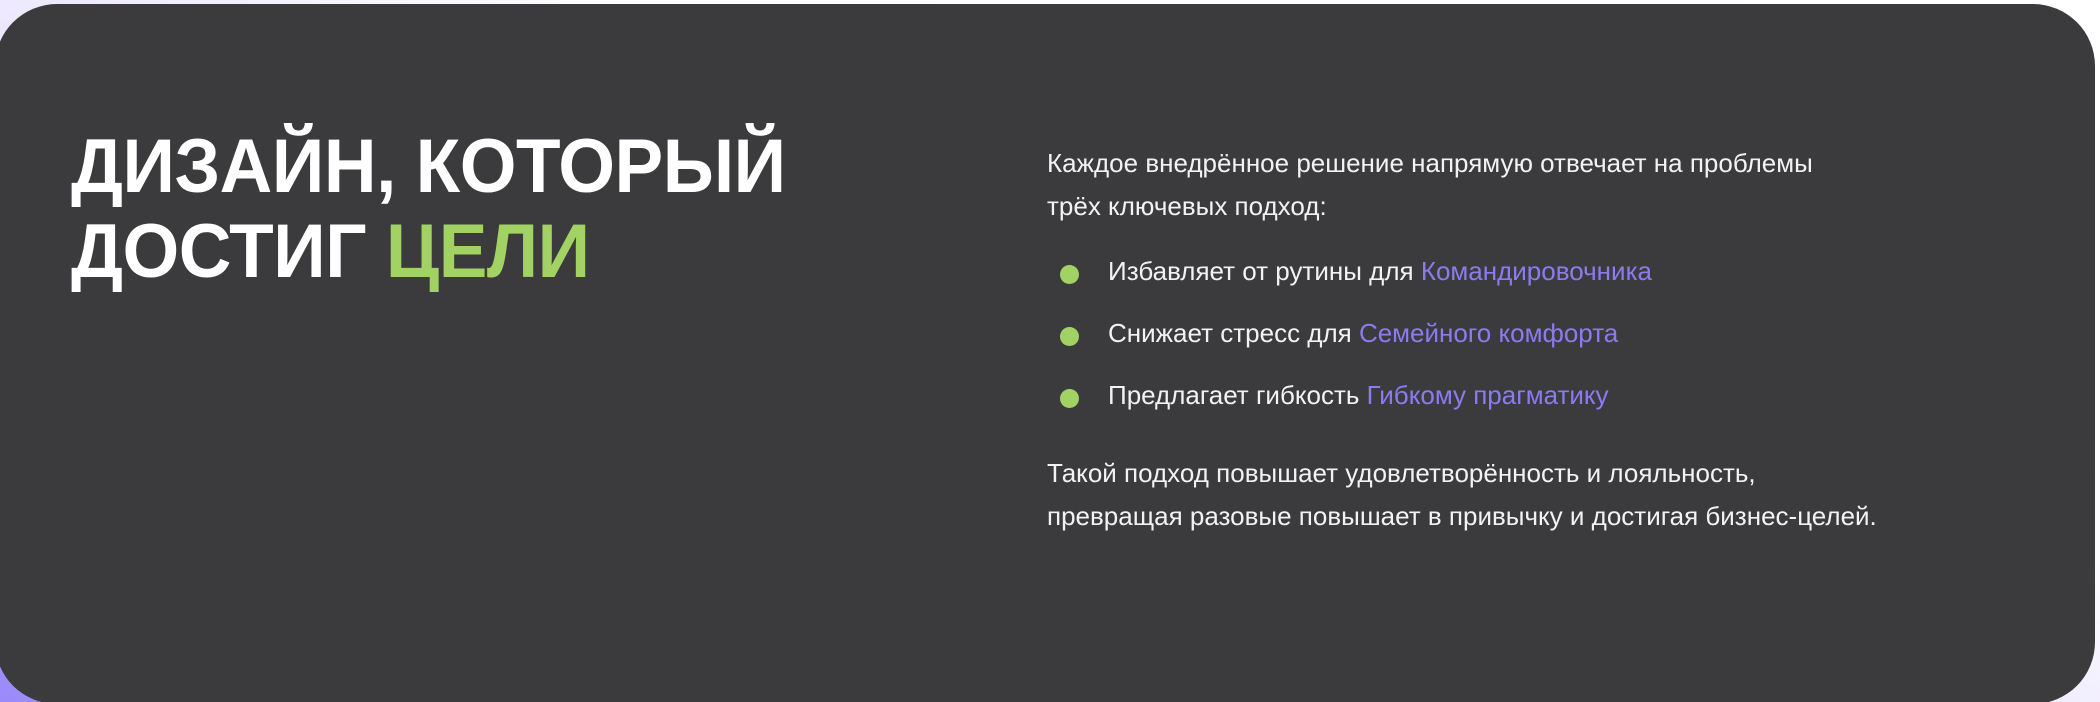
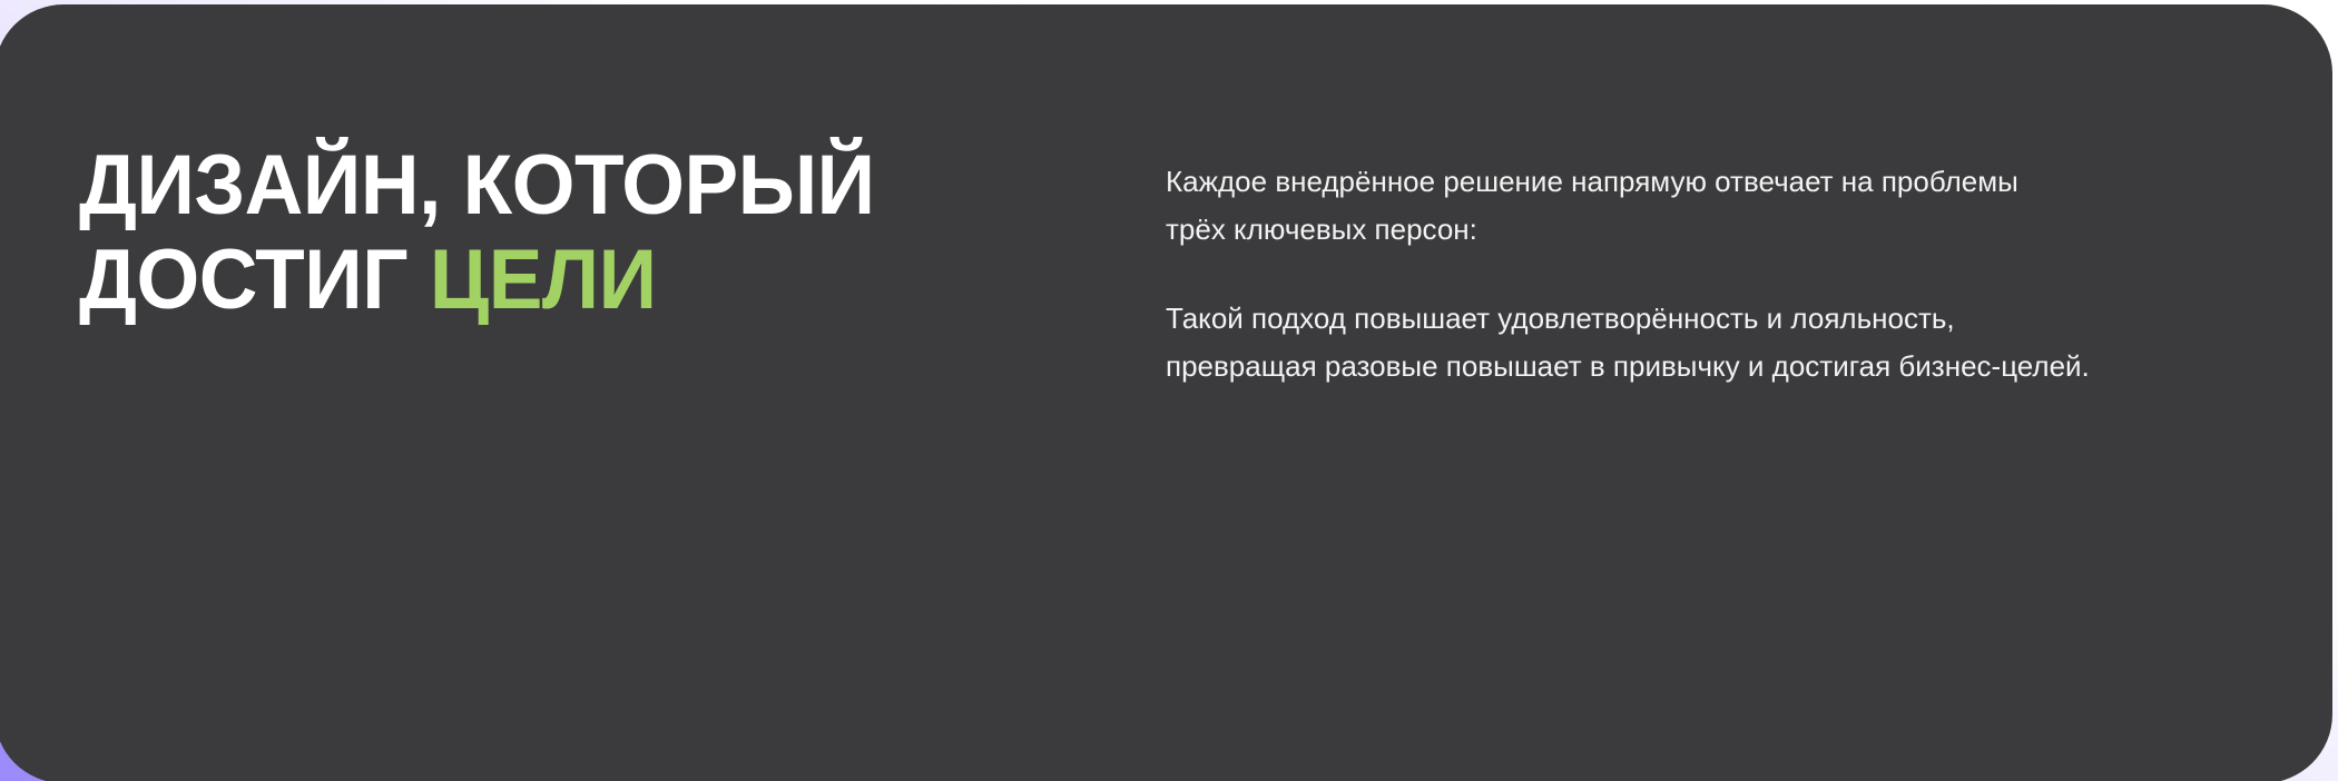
  ДИЗАЙН, КОТОРЫЙ
  ДОСТИГ ЦЕЛИ
- Каждое внедрённое решение напрямую отвечает на проблемы трёх ключевых подход:
+ Каждое внедрённое решение напрямую отвечает на проблемы трёх ключевых персон:
- Избавляет от рутины для Командировочника
- Снижает стресс для Семейного комфорта
- Предлагает гибкость Гибкому прагматику
  Такой подход повышает удовлетворённость и лояльность, превращая разовые повышает в привычку и достигая бизнес-целей.
